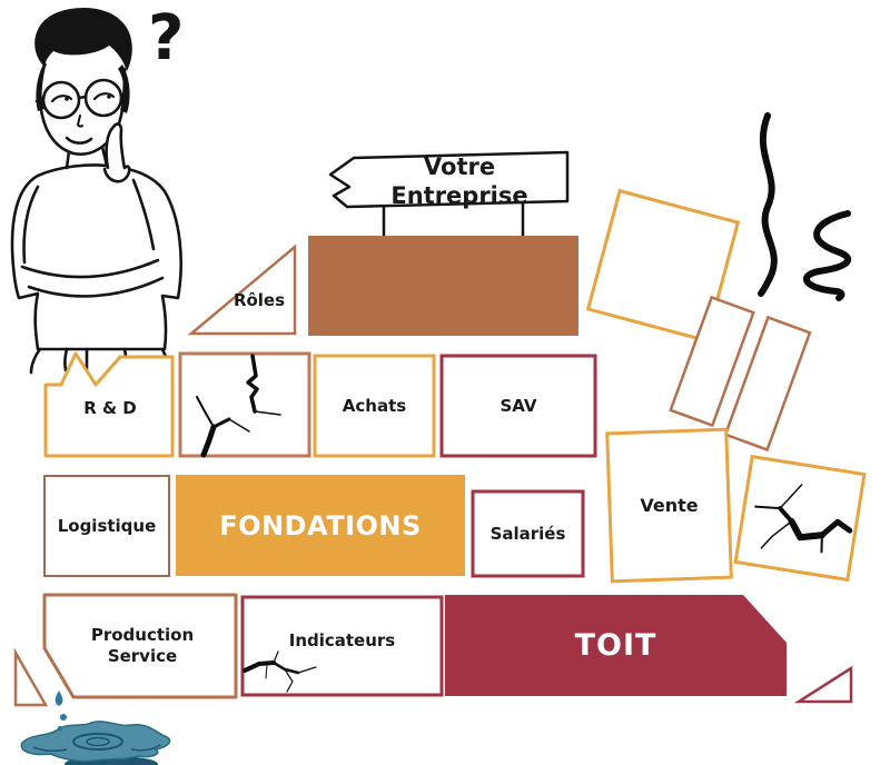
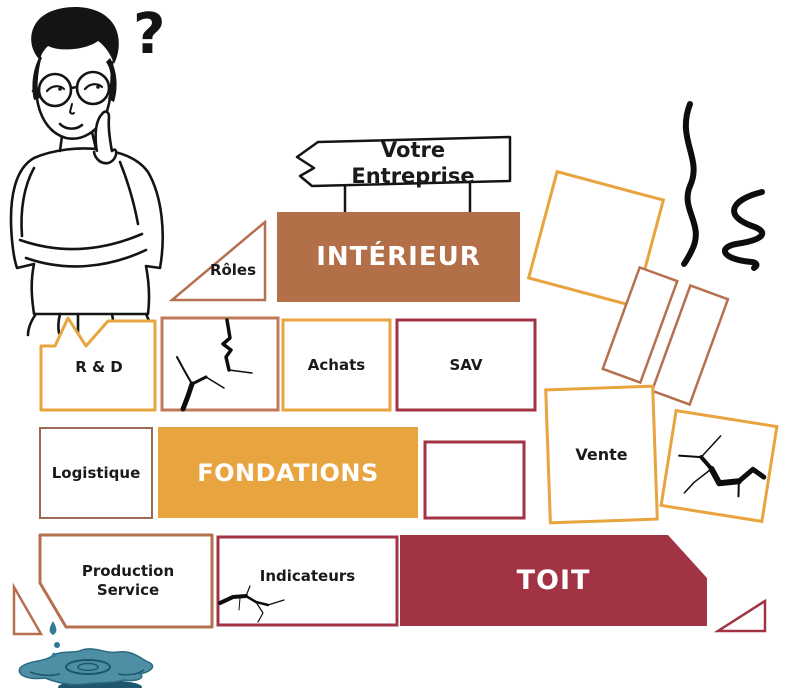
  ?
  Votre Entreprise
+ INTÉRIEUR
  Rôles
  R & D
  Achats
  SAV
  Logistique
  FONDATIONS
- Salariés
  Vente
  Production
  Service
  Indicateurs
  TOIT
